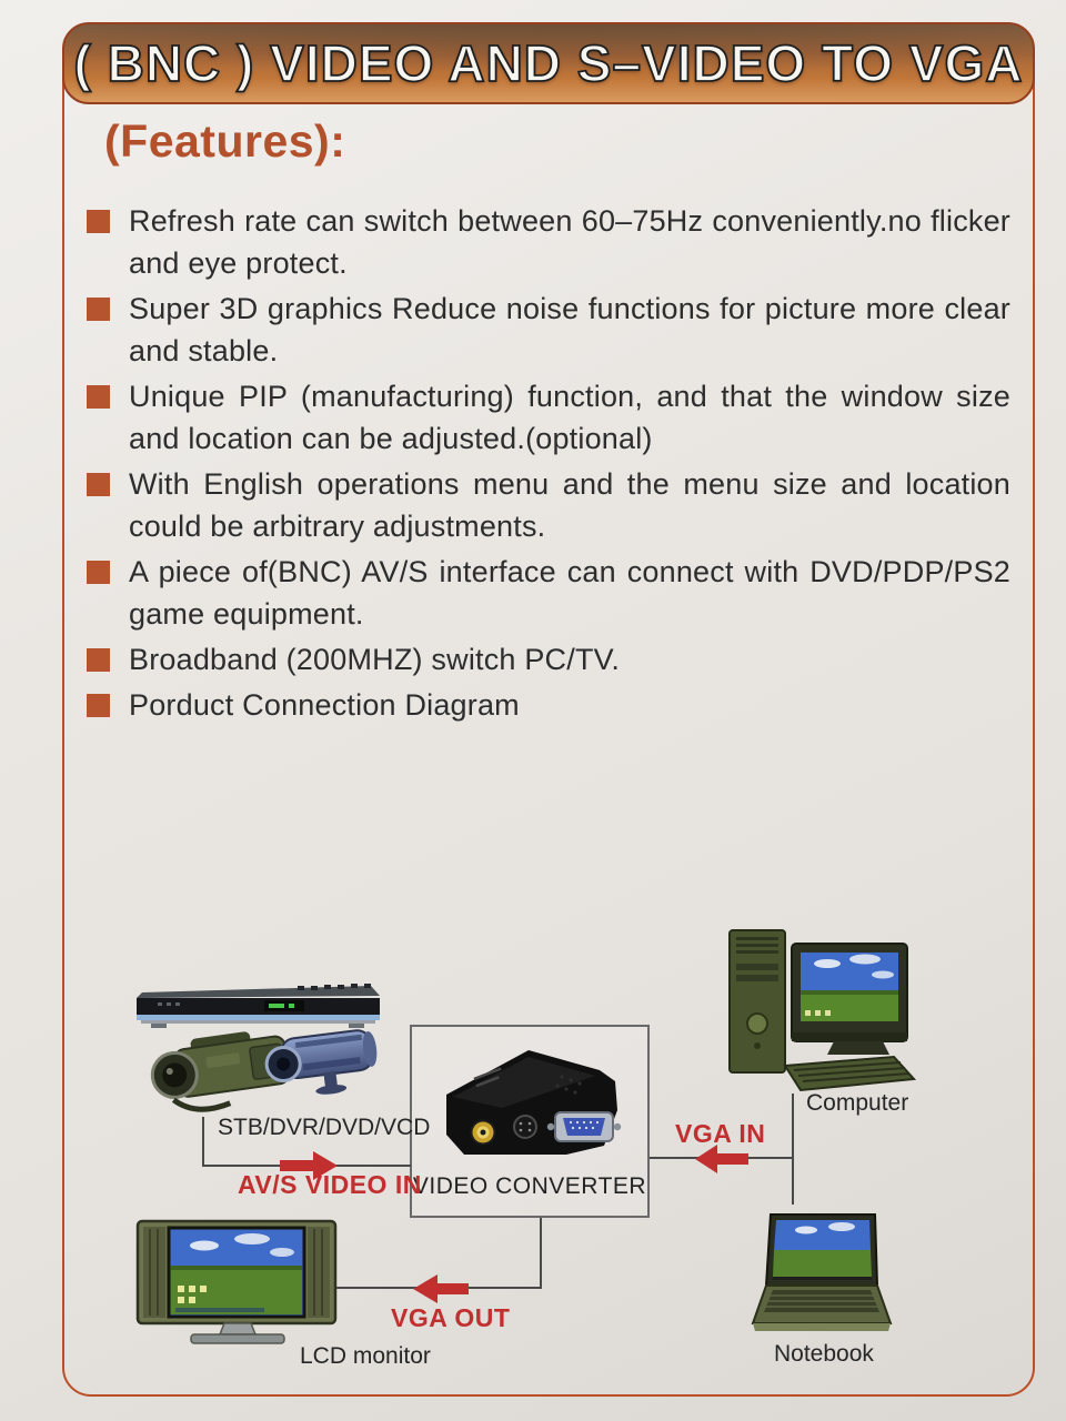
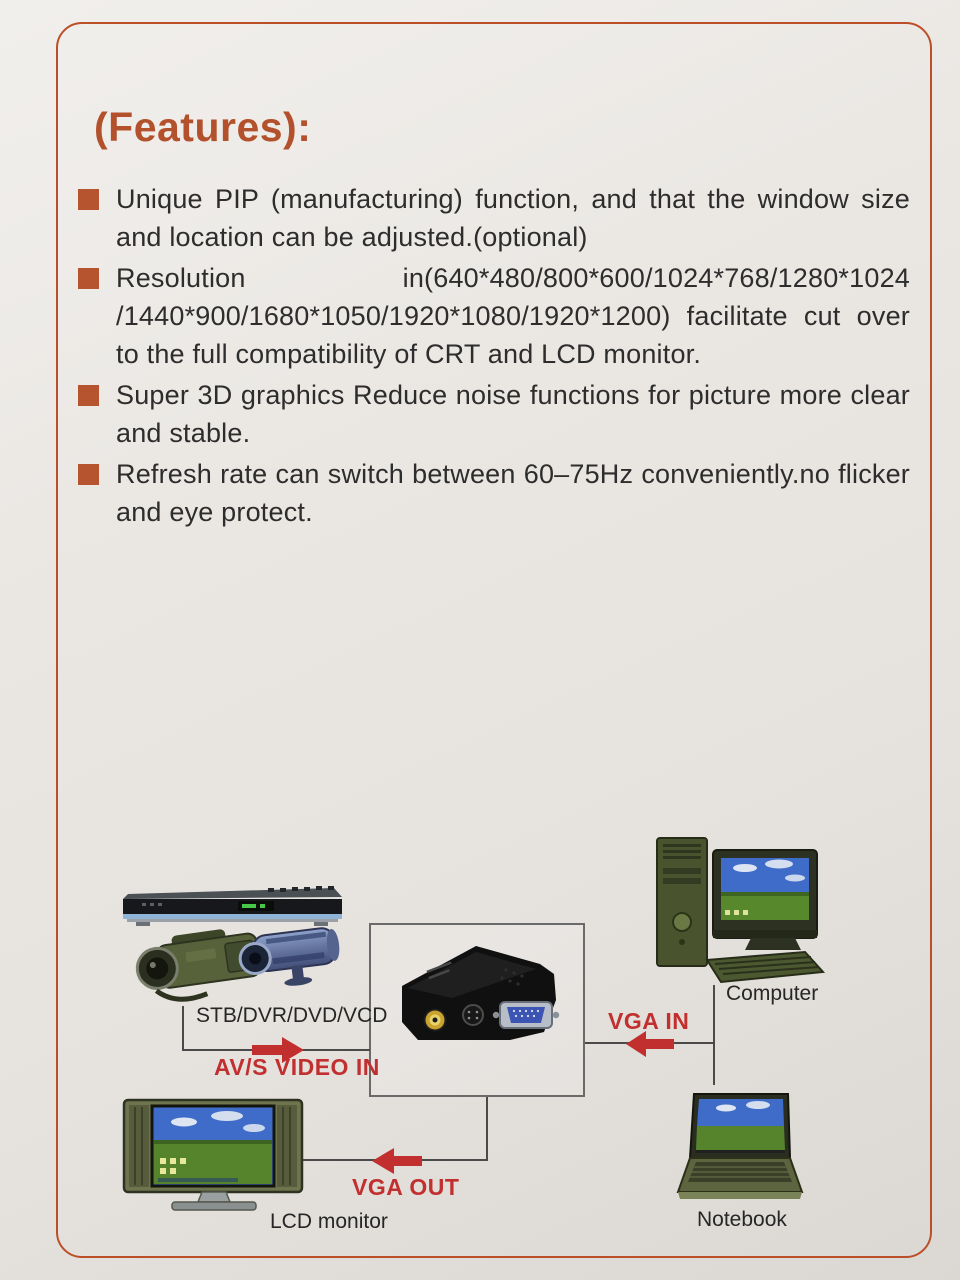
- ( BNC ) VIDEO AND S–VIDEO TO VGA
  (Features):
- Refresh rate can switch between 60–75Hz conveniently.no flicker and eye protect.
+ Unique PIP (manufacturing) function, and that the window size and location can be adjusted.(optional)
+ Resolution in(640*480/800*600/1024*768/1280*1024 /1440*900/1680*1050/1920*1080/1920*1200) facilitate cut over to the full compatibility of CRT and LCD monitor.
  Super 3D graphics Reduce noise functions for picture more clear and stable.
- Unique PIP (manufacturing) function, and that the window size and location can be adjusted.(optional)
+ Refresh rate can switch between 60–75Hz conveniently.no flicker and eye protect.
- With English operations menu and the menu size and location could be arbitrary adjustments.
- A piece of(BNC) AV/S interface can connect with DVD/PDP/PS2 game equipment.
- Broadband (200MHZ) switch PC/TV.
- Porduct Connection Diagram
- VIDEO CONVERTER
  Computer
  LCD monitor
  Notebook
  STB/DVR/DVD/VCD
  AV/S VIDEO IN
  VGA IN
  VGA OUT
